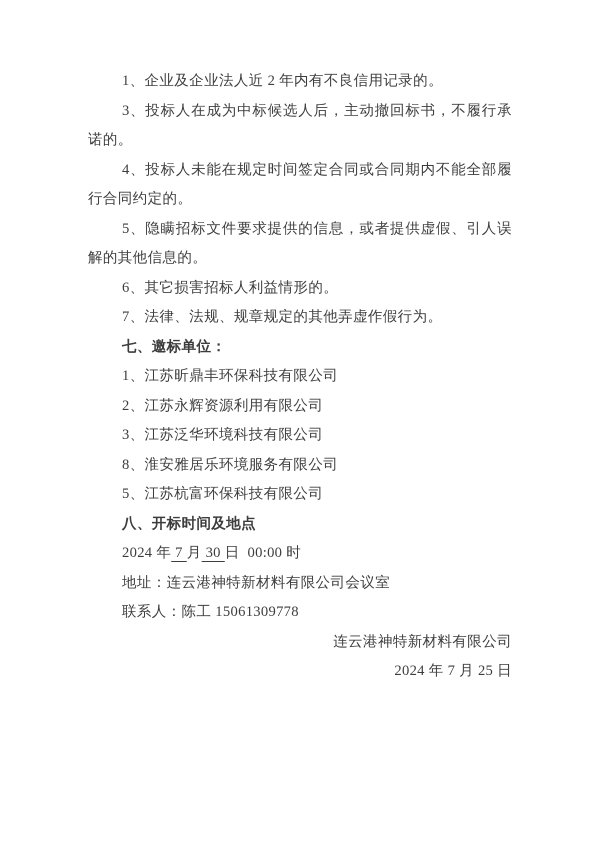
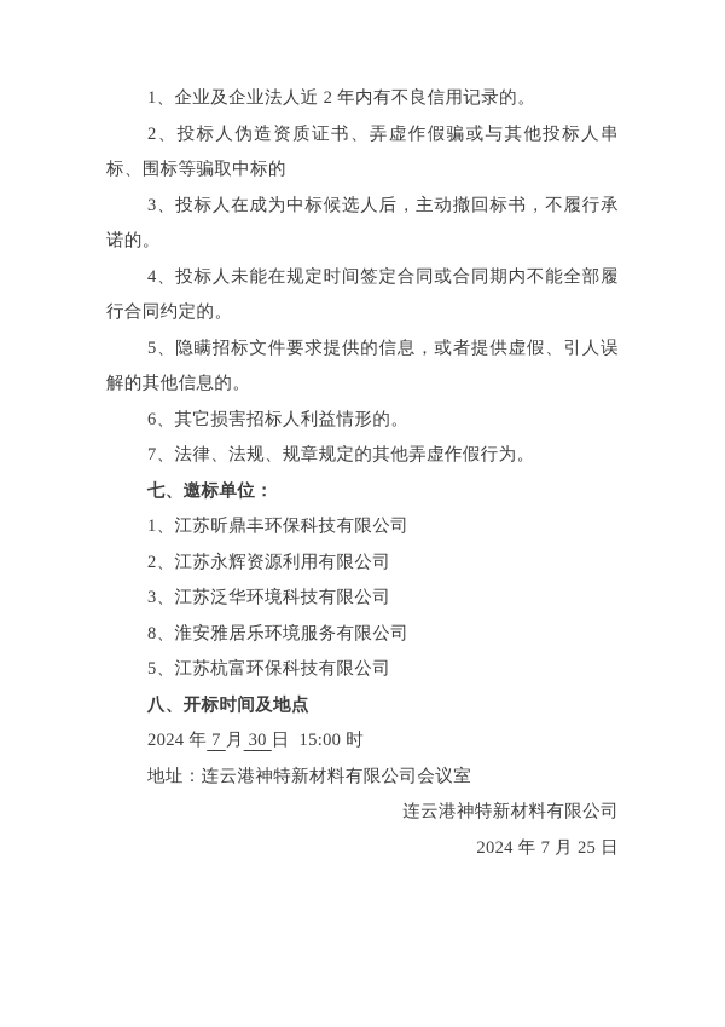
  1、企业及企业法人近 2 年内有不良信用记录的。
+ 2、投标人伪造资质证书、弄虚作假骗或与其他投标人串标、围标等骗取中标的
  3、投标人在成为中标候选人后，主动撤回标书，不履行承诺的。
  4、投标人未能在规定时间签定合同或合同期内不能全部履行合同约定的。
  5、隐瞒招标文件要求提供的信息，或者提供虚假、引人误解的其他信息的。
  6、其它损害招标人利益情形的。
  7、法律、法规、规章规定的其他弄虚作假行为。
  七、邀标单位：
  1、江苏昕鼎丰环保科技有限公司
  2、江苏永辉资源利用有限公司
  3、江苏泛华环境科技有限公司
  8、淮安雅居乐环境服务有限公司
  5、江苏杭富环保科技有限公司
  八、开标时间及地点
- 2024 年 7 月 30 日 00:00 时
+ 2024 年 7 月 30 日 15:00 时
  地址：连云港神特新材料有限公司会议室
- 联系人：陈工 15061309778
  连云港神特新材料有限公司
  2024 年 7 月 25 日
